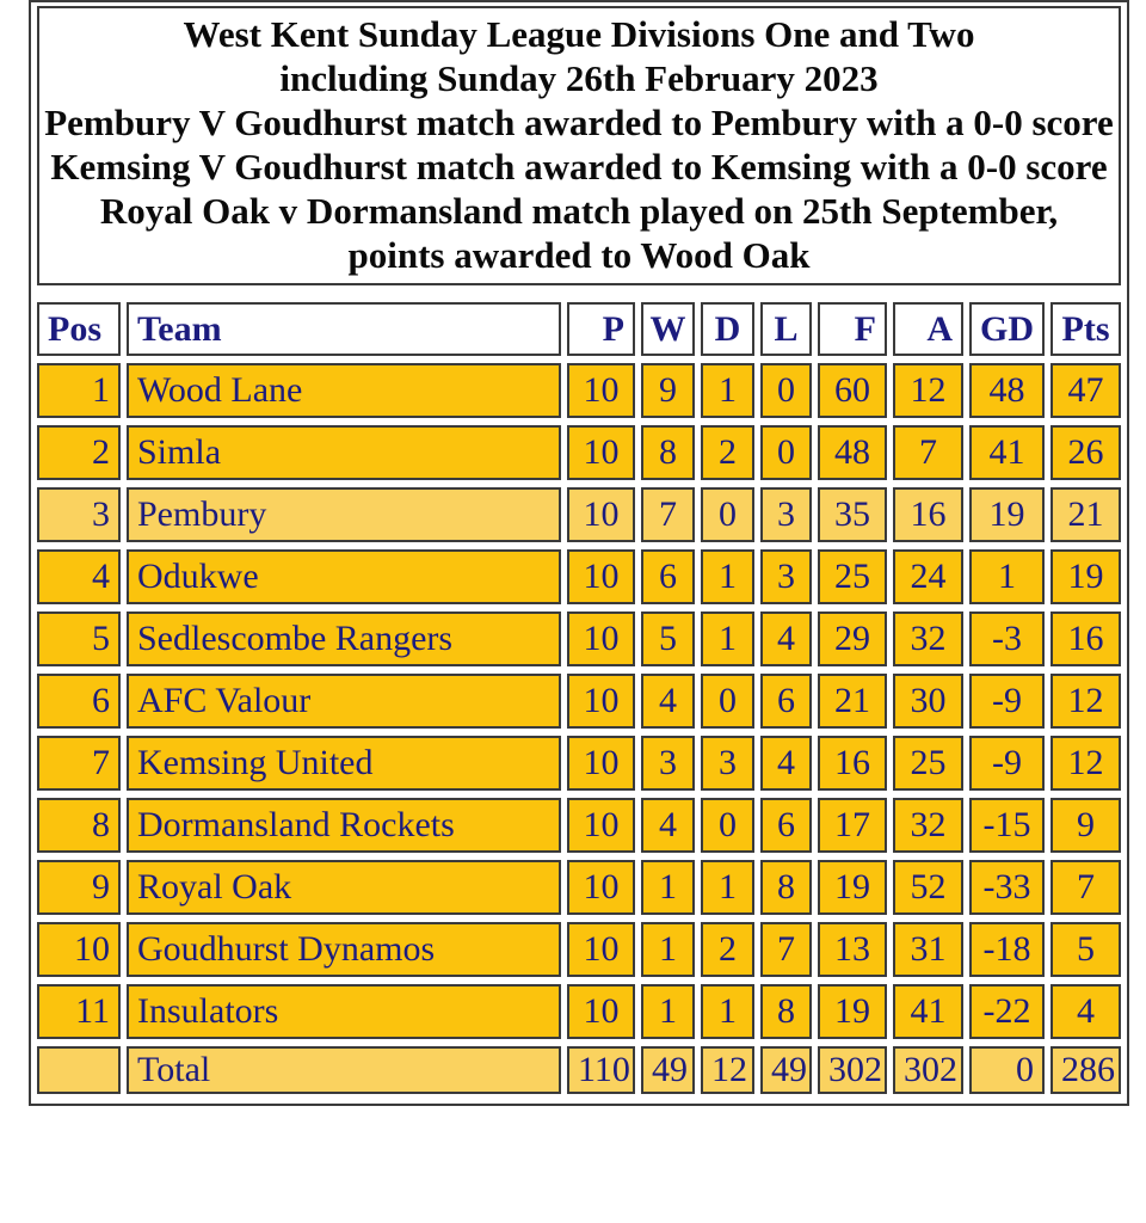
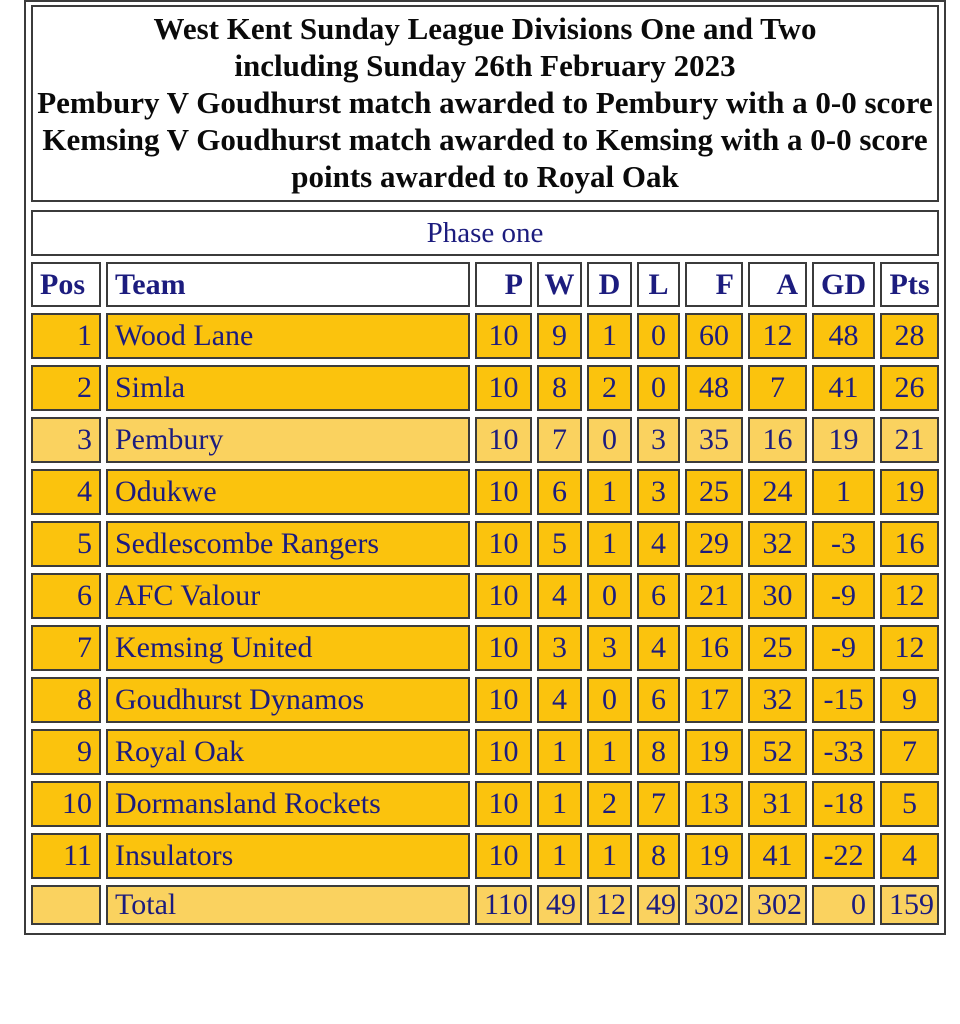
  West Kent Sunday League Divisions One and Two
  including Sunday 26th February 2023
  Pembury V Goudhurst match awarded to Pembury with a 0-0 score
  Kemsing V Goudhurst match awarded to Kemsing with a 0-0 score
- Royal Oak v Dormansland match played on 25th September,
- points awarded to Wood Oak
+ points awarded to Royal Oak
+ Phase one
  Pos	Team	P	W	D	L	F	A	GD	Pts
- 1	Wood Lane	10	9	1	0	60	12	48	47
+ 1	Wood Lane	10	9	1	0	60	12	48	28
  2	Simla	10	8	2	0	48	7	41	26
  3	Pembury	10	7	0	3	35	16	19	21
  4	Odukwe	10	6	1	3	25	24	1	19
  5	Sedlescombe Rangers	10	5	1	4	29	32	-3	16
  6	AFC Valour	10	4	0	6	21	30	-9	12
  7	Kemsing United	10	3	3	4	16	25	-9	12
- 8	Dormansland Rockets	10	4	0	6	17	32	-15	9
+ 8	Goudhurst Dynamos	10	4	0	6	17	32	-15	9
  9	Royal Oak	10	1	1	8	19	52	-33	7
- 10	Goudhurst Dynamos	10	1	2	7	13	31	-18	5
+ 10	Dormansland Rockets	10	1	2	7	13	31	-18	5
  11	Insulators	10	1	1	8	19	41	-22	4
- 	Total	110	49	12	49	302	302	0	286
+ 	Total	110	49	12	49	302	302	0	159
